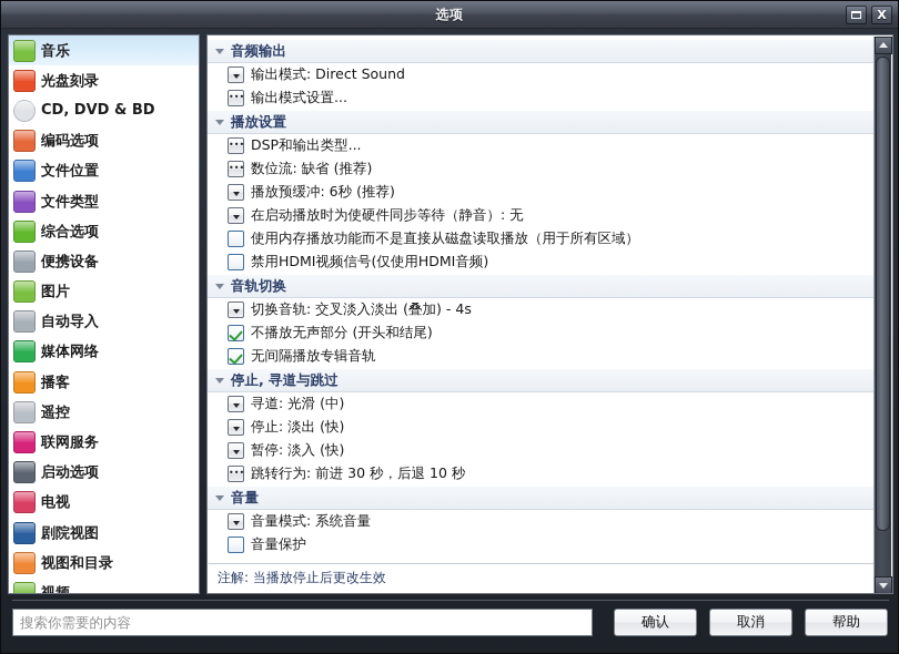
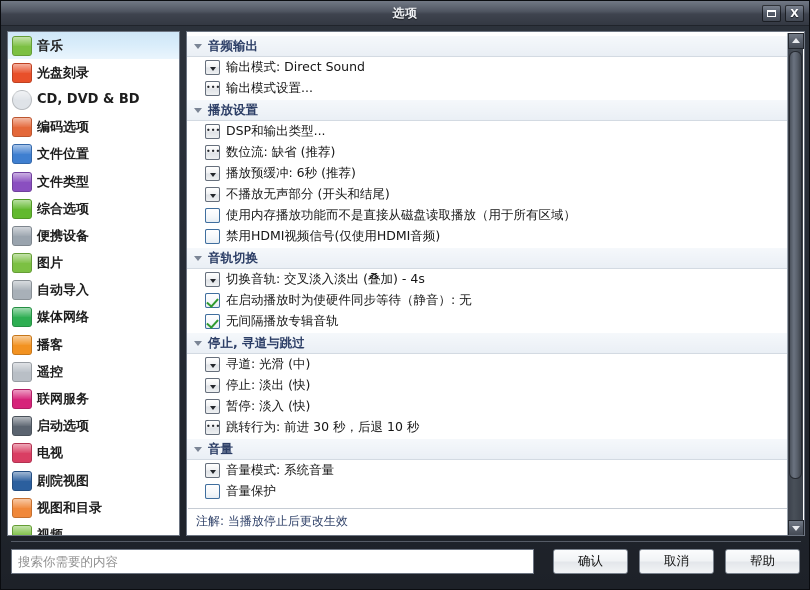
  选项
  X
  音乐
  光盘刻录
  CD, DVD & BD
  编码选项
  文件位置
  文件类型
  综合选项
  便携设备
  图片
  自动导入
  媒体网络
  播客
  遥控
  联网服务
  启动选项
  电视
  剧院视图
  视图和目录
  音频输出
  输出模式: Direct Sound
  输出模式设置...
  播放设置
  DSP和输出类型...
  数位流: 缺省 (推荐)
  播放预缓冲: 6秒 (推荐)
- 在启动播放时为使硬件同步等待（静音）: 无
+ 不播放无声部分 (开头和结尾)
  使用内存播放功能而不是直接从磁盘读取播放（用于所有区域）
  禁用HDMI视频信号(仅使用HDMI音频)
  音轨切换
  切换音轨: 交叉淡入淡出 (叠加) - 4s
- 不播放无声部分 (开头和结尾)
+ 在启动播放时为使硬件同步等待（静音）: 无
  无间隔播放专辑音轨
  停止, 寻道与跳过
  寻道: 光滑 (中)
  停止: 淡出 (快)
  暂停: 淡入 (快)
  跳转行为: 前进 30 秒，后退 10 秒
  音量
  音量模式: 系统音量
  音量保护
  注解: 当播放停止后更改生效
  搜索你需要的内容
  确认
  取消
  帮助
